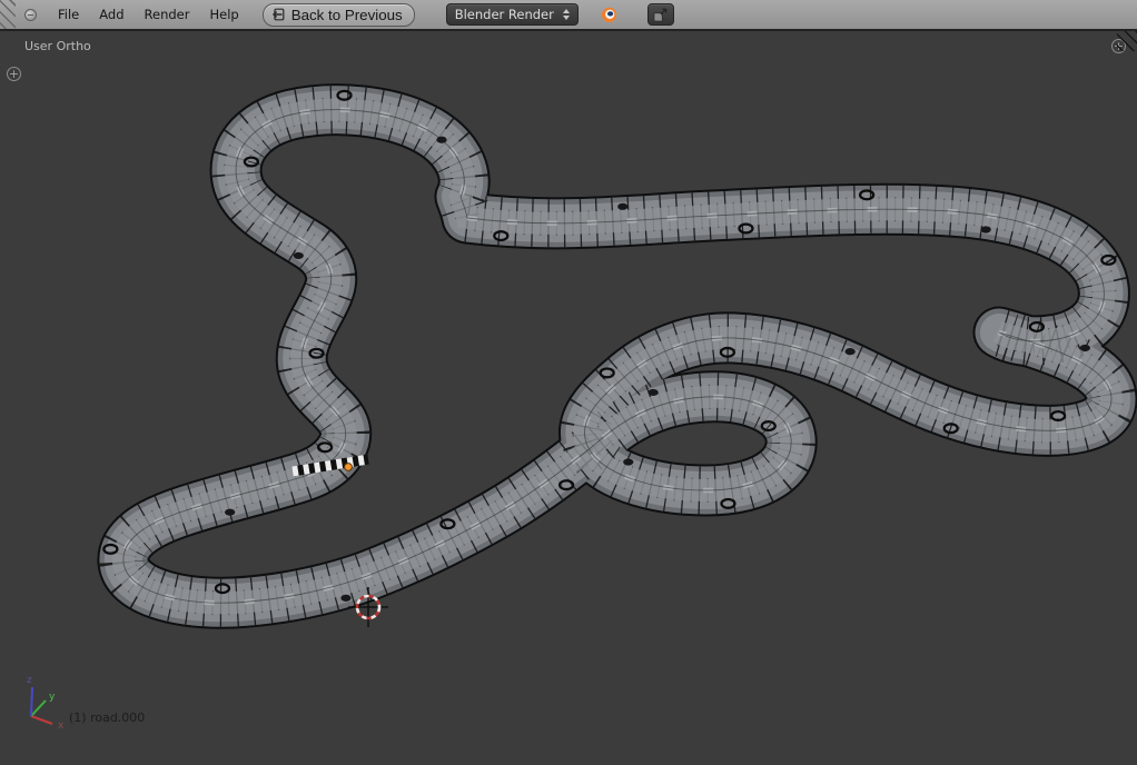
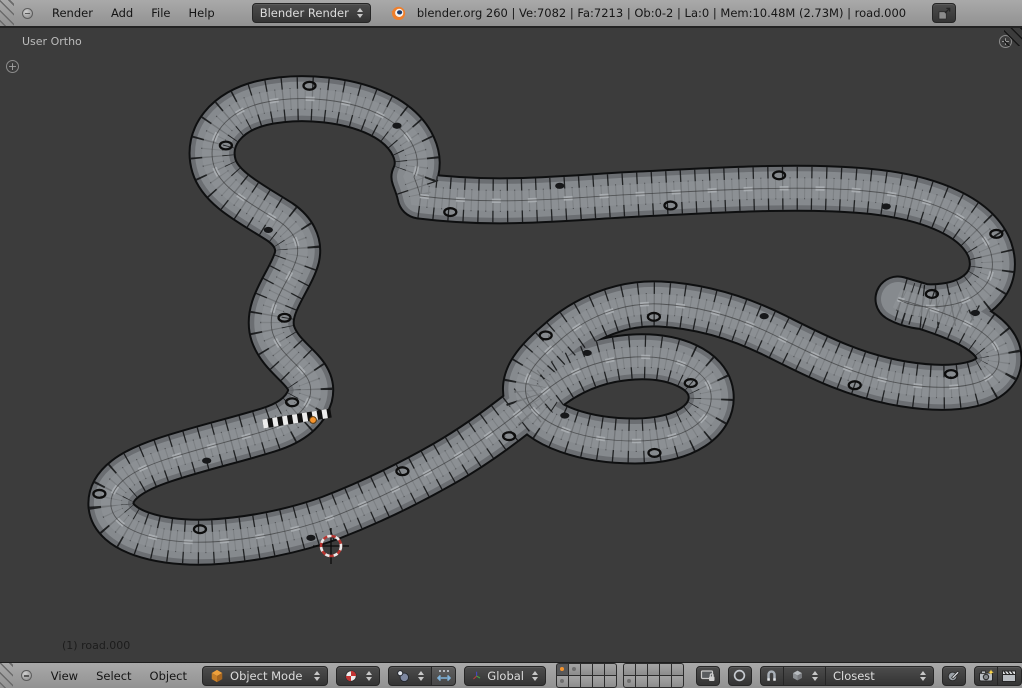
- File
+ Render
  Add
- Render
+ File
  Help
- Back to Previous
  Blender Render
+ blender.org 260 | Ve:7082 | Fa:7213 | Ob:0-2 | La:0 | Mem:10.48M (2.73M) | road.000
  User Ortho
  +
- x
- y
- z
  (1) road.000
+ View
+ Select
+ Object
+ Object Mode
+ Global
+ Closest
